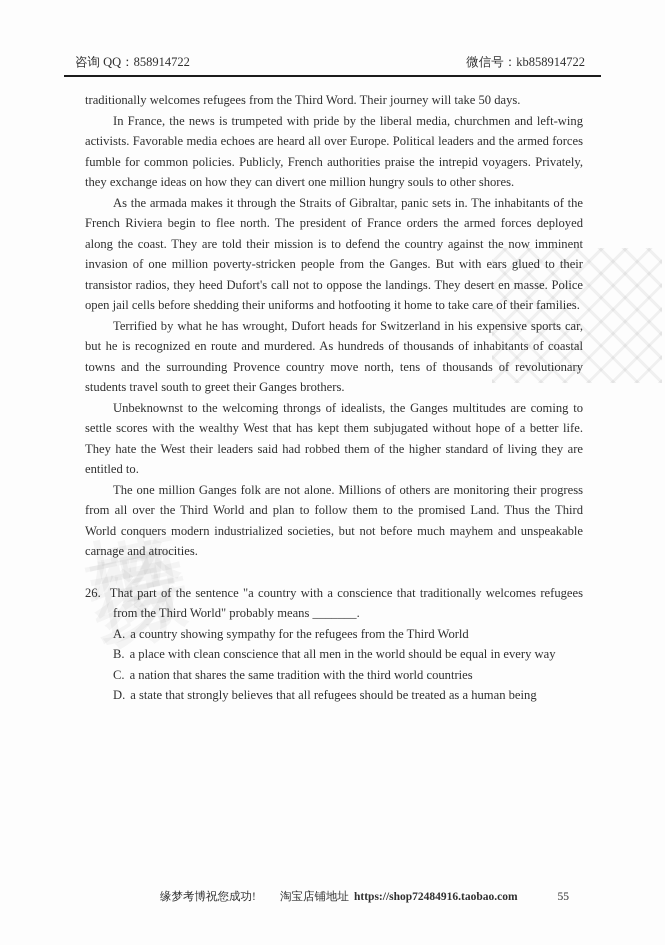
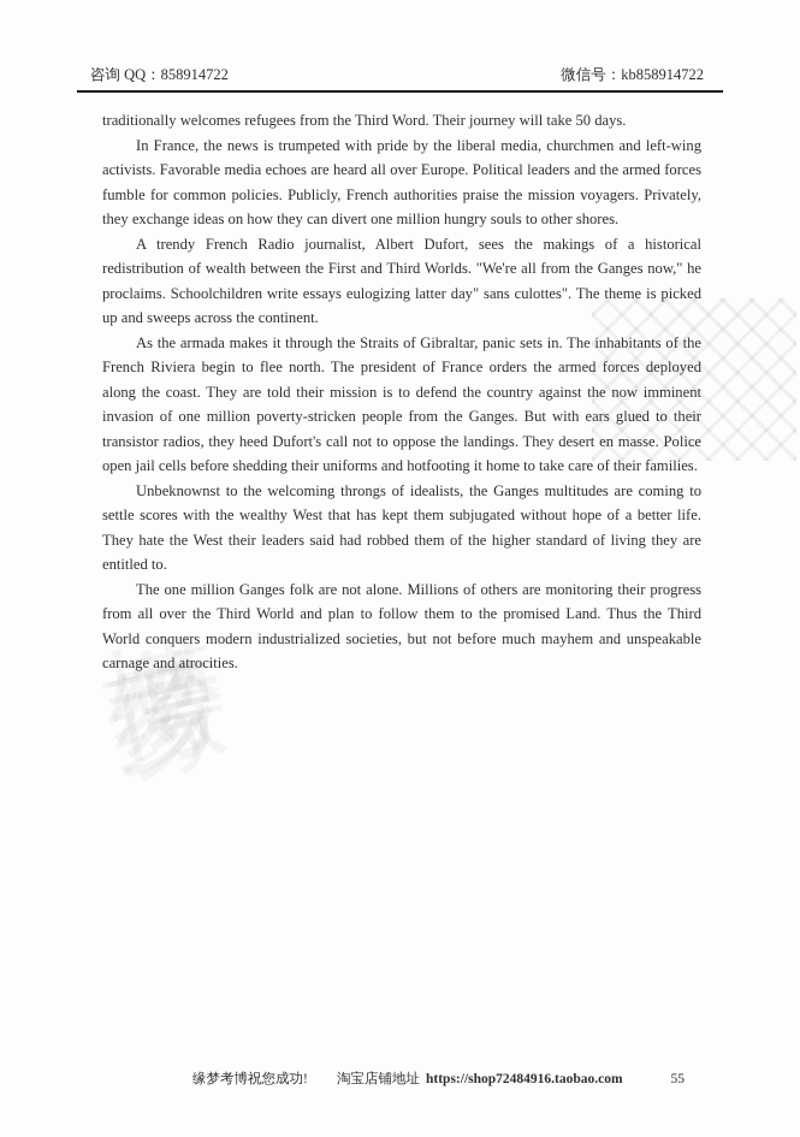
  咨询 QQ：858914722
  微信号：kb858914722
  traditionally welcomes refugees from the Third Word. Their journey will take 50 days.
- In France, the news is trumpeted with pride by the liberal media, churchmen and left-wing activists. Favorable media echoes are heard all over Europe. Political leaders and the armed forces fumble for common policies. Publicly, French authorities praise the intrepid voyagers. Privately, they exchange ideas on how they can divert one million hungry souls to other shores.
+ In France, the news is trumpeted with pride by the liberal media, churchmen and left-wing activists. Favorable media echoes are heard all over Europe. Political leaders and the armed forces fumble for common policies. Publicly, French authorities praise the mission voyagers. Privately, they exchange ideas on how they can divert one million hungry souls to other shores.
+ A trendy French Radio journalist, Albert Dufort, sees the makings of a historical redistribution of wealth between the First and Third Worlds. "We're all from the Ganges now," he proclaims. Schoolchildren write essays eulogizing latter day" sans culottes". The theme is picked up and sweeps across the continent.
  As the armada makes it through the Straits of Gibraltar, panic sets in. The inhabitants of the French Riviera begin to flee north. The president of France orders the armed forces deployed along the coast. They are told their mission is to defend the country against the now imminent invasion of one million poverty-stricken people from the Ganges. But with ears glued to their transistor radios, they heed Dufort's call not to oppose the landings. They desert en masse. Police open jail cells before shedding their uniforms and hotfooting it home to take care of their families.
- Terrified by what he has wrought, Dufort heads for Switzerland in his expensive sports car, but he is recognized en route and murdered. As hundreds of thousands of inhabitants of coastal towns and the surrounding Provence country move north, tens of thousands of revolutionary students travel south to greet their Ganges brothers.
  Unbeknownst to the welcoming throngs of idealists, the Ganges multitudes are coming to settle scores with the wealthy West that has kept them subjugated without hope of a better life. They hate the West their leaders said had robbed them of the higher standard of living they are entitled to.
  The one million Ganges folk are not alone. Millions of others are monitoring their progress from all over the Third World and plan to follow them to the promised Land. Thus the Third World conquers modern industrialized societies, but not before much mayhem and unspeakable carnage and atrocities.
- 26. That part of the sentence "a country with a conscience that traditionally welcomes refugees from the Third World" probably means _______.
- A. a country showing sympathy for the refugees from the Third World
- B. a place with clean conscience that all men in the world should be equal in every way
- C. a nation that shares the same tradition with the third world countries
- D. a state that strongly believes that all refugees should be treated as a human being
  缘梦考博祝您成功!
  淘宝店铺地址 https://shop72484916.taobao.com
  55
